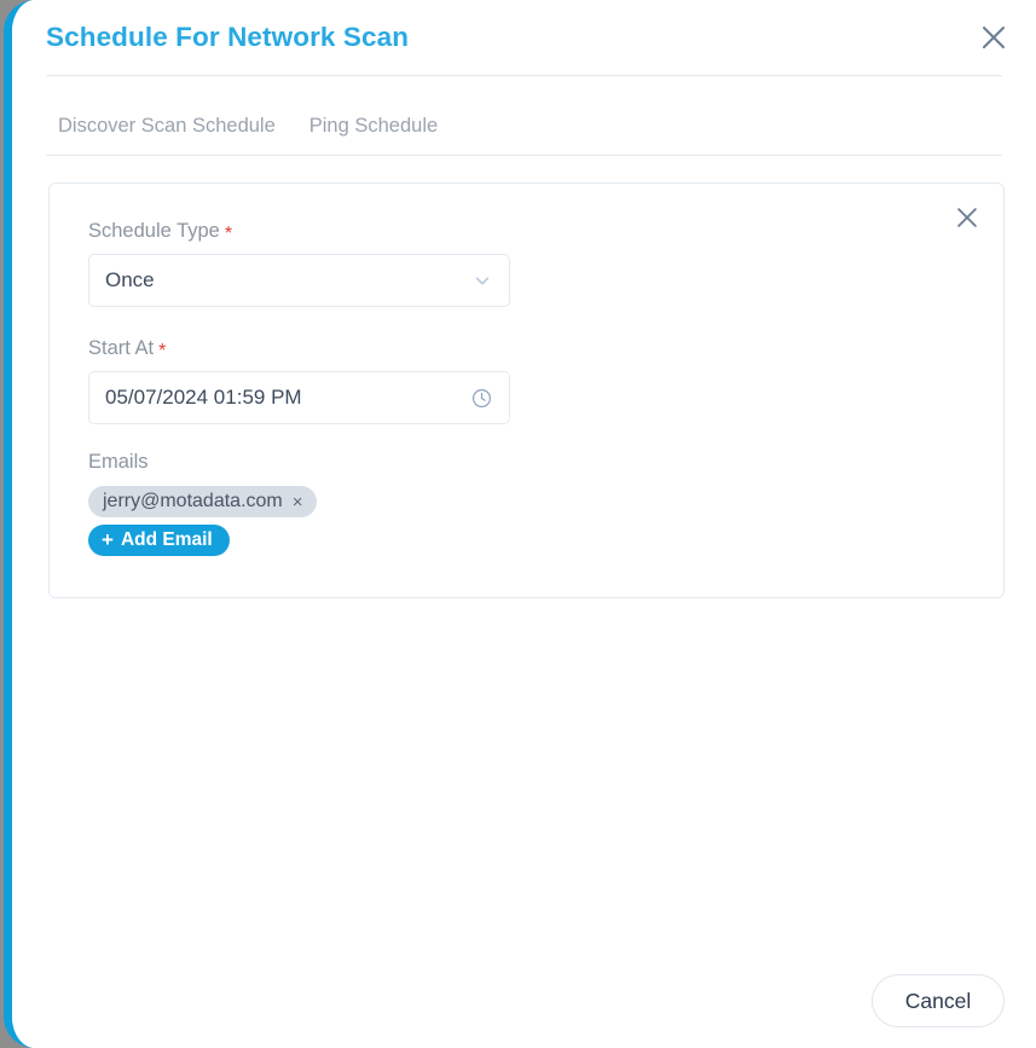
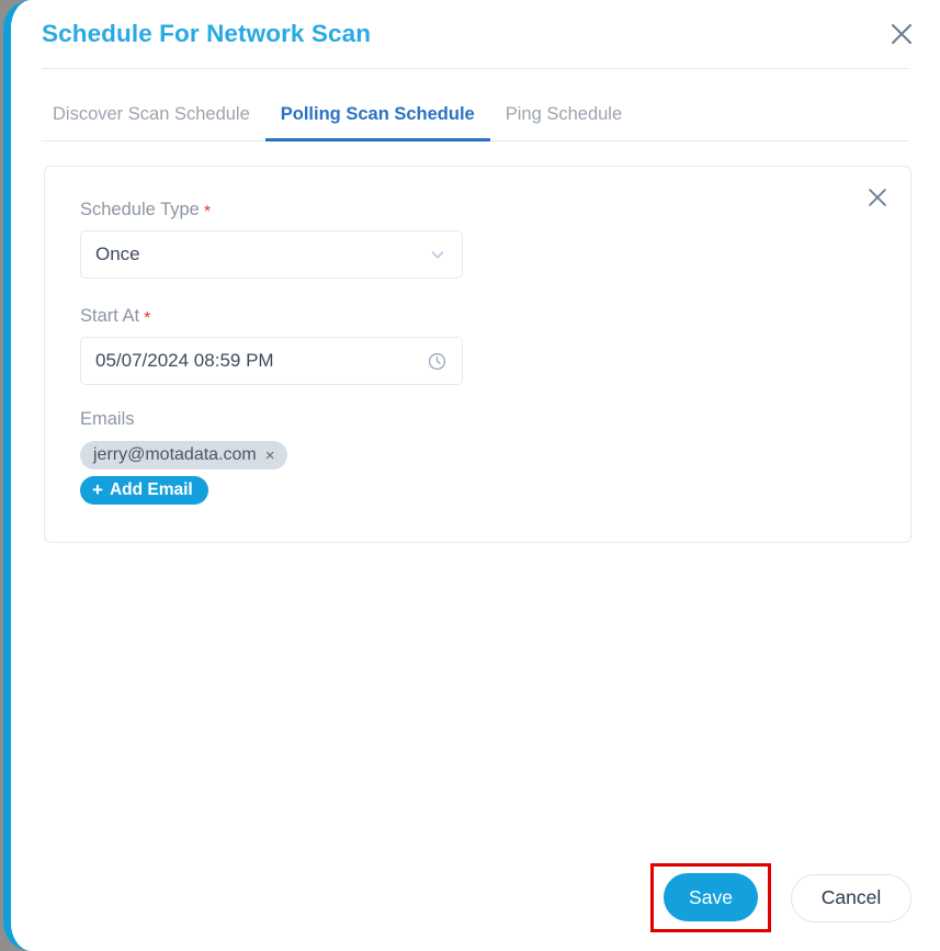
  Schedule For Network Scan
  Discover Scan Schedule
+ Polling Scan Schedule
  Ping Schedule
  Schedule Type
  *
  Once
  Start At
  *
- 05/07/2024 01:59 PM
+ 05/07/2024 08:59 PM
  Emails
  jerry@motadata.com
  ×
  +
  Add Email
+ Save
  Cancel
